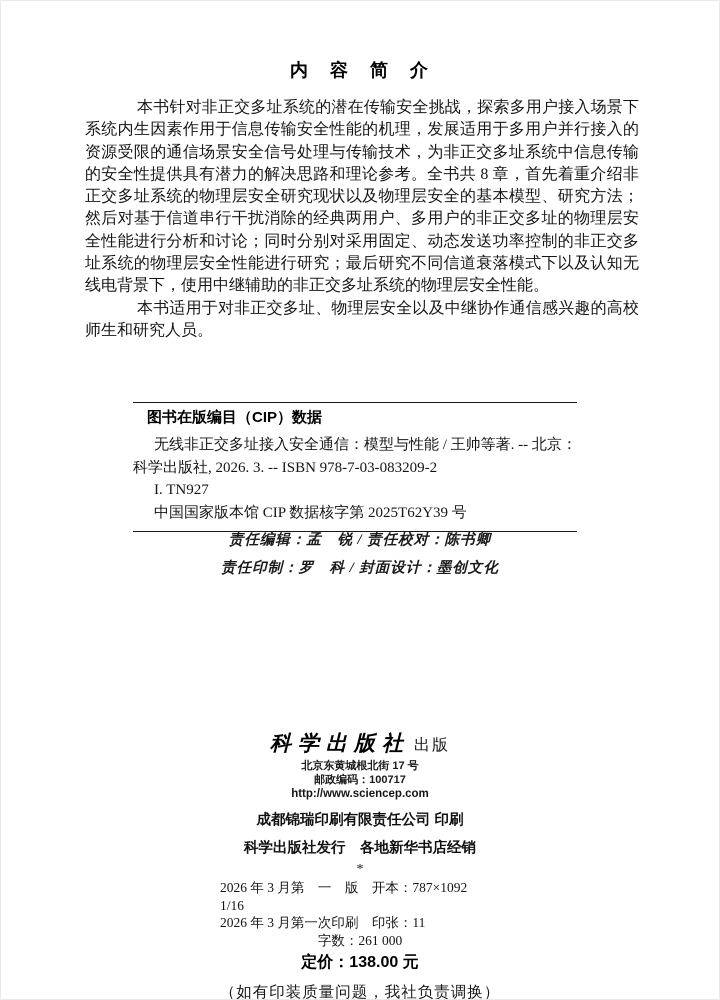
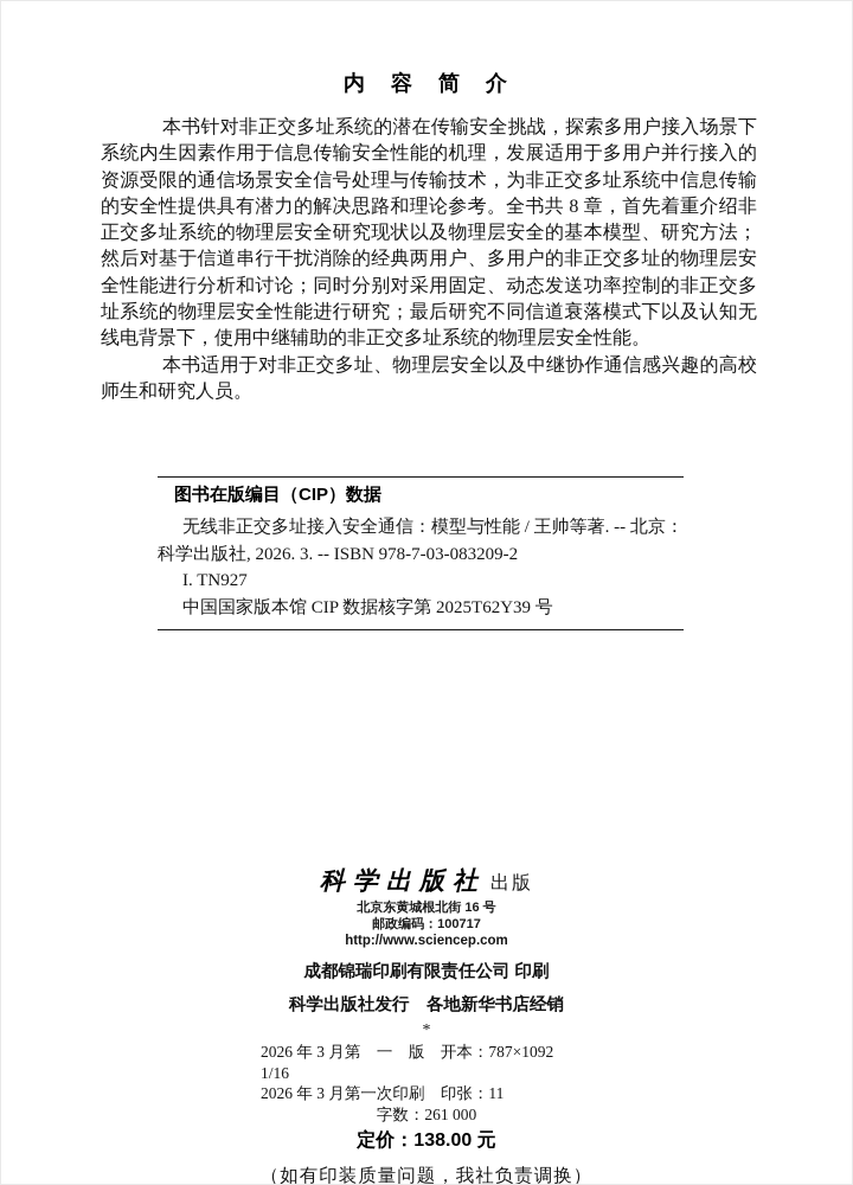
  内 容 简 介
  本书针对非正交多址系统的潜在传输安全挑战，探索多用户接入场景下系统内生因素作用于信息传输安全性能的机理，发展适用于多用户并行接入的资源受限的通信场景安全信号处理与传输技术，为非正交多址系统中信息传输的安全性提供具有潜力的解决思路和理论参考。全书共 8 章，首先着重介绍非正交多址系统的物理层安全研究现状以及物理层安全的基本模型、研究方法；然后对基于信道串行干扰消除的经典两用户、多用户的非正交多址的物理层安全性能进行分析和讨论；同时分别对采用固定、动态发送功率控制的非正交多址系统的物理层安全性能进行研究；最后研究不同信道衰落模式下以及认知无线电背景下，使用中继辅助的非正交多址系统的物理层安全性能。
  本书适用于对非正交多址、物理层安全以及中继协作通信感兴趣的高校师生和研究人员。
  图书在版编目（CIP）数据
  无线非正交多址接入安全通信：模型与性能 / 王帅等著. -- 北京：
  科学出版社, 2026. 3. -- ISBN 978-7-03-083209-2
  I. TN927
  中国国家版本馆 CIP 数据核字第 2025T62Y39 号
- 责任编辑：孟 锐 / 责任校对：陈书卿
- 责任印制：罗 科 / 封面设计：墨创文化
  科学出版社 出版
- 北京东黄城根北街 17 号
+ 北京东黄城根北街 16 号
  邮政编码：100717
  http://www.sciencep.com
  成都锦瑞印刷有限责任公司 印刷
  科学出版社发行 各地新华书店经销
  *
  2026 年 3 月第 一 版 开本：787×1092 1/16
  2026 年 3 月第一次印刷 印张：11
  字数：261 000
  定价：138.00 元
  （如有印装质量问题，我社负责调换）
